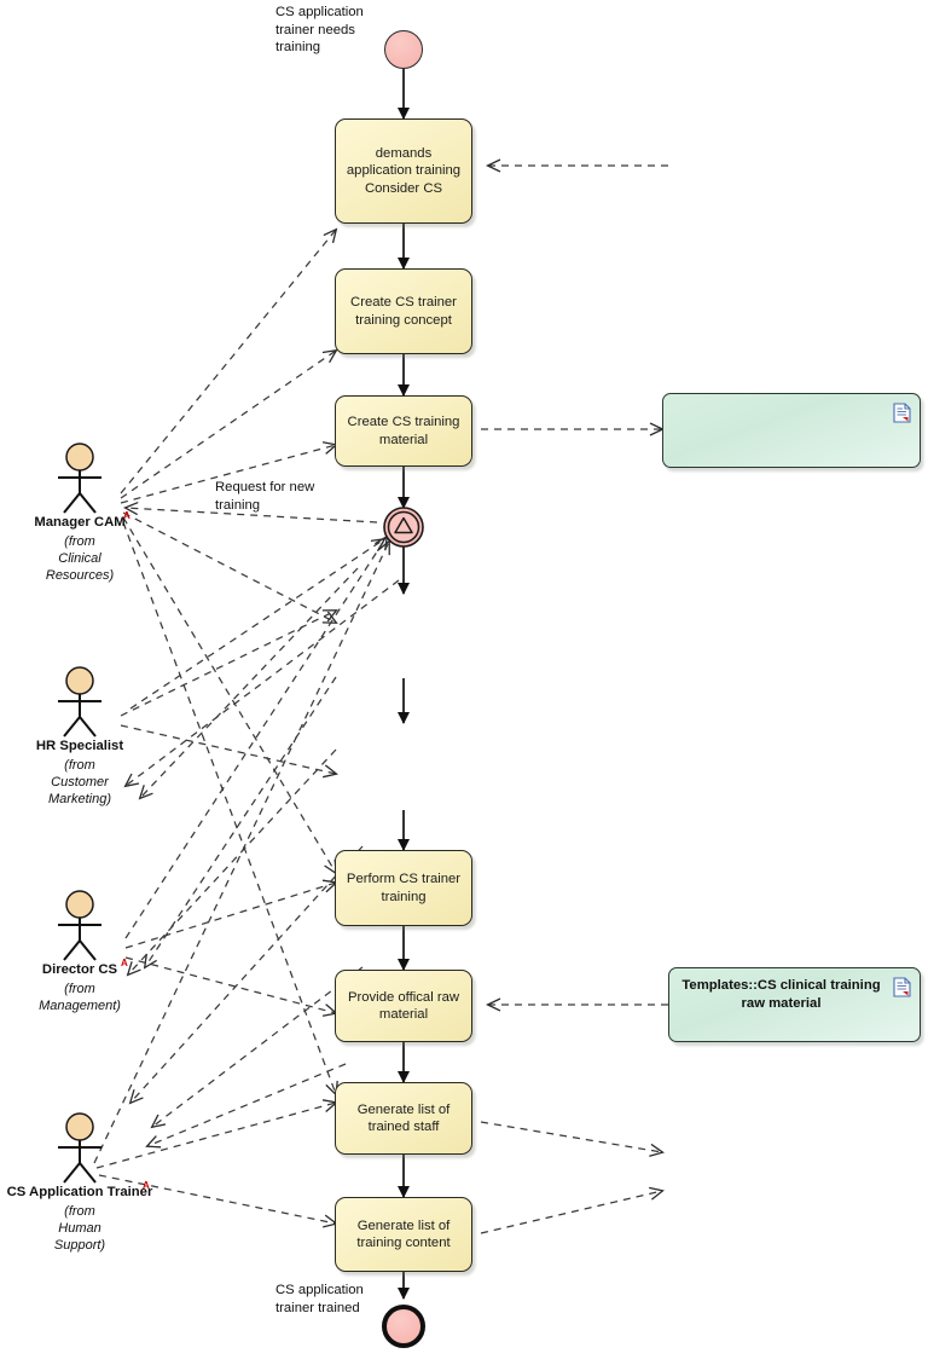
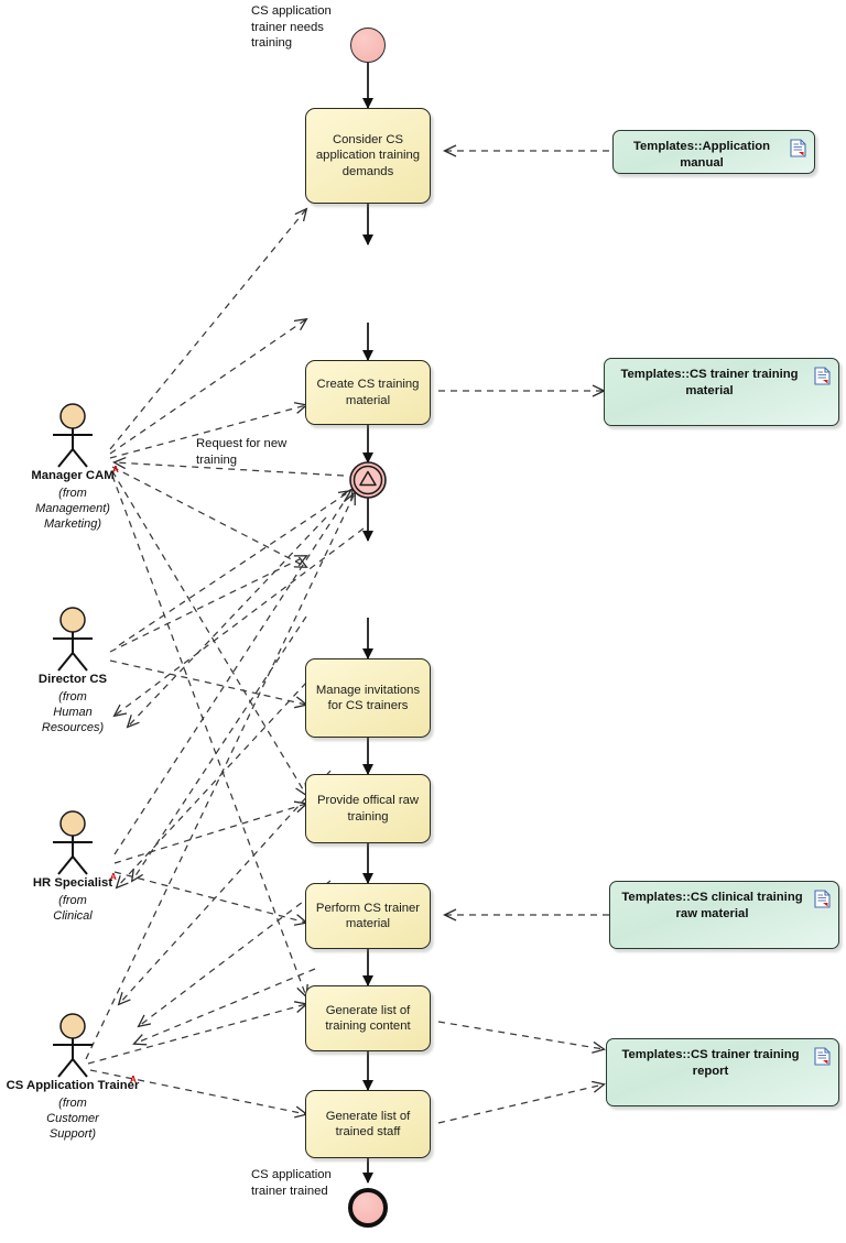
  CS application
  trainer needs
  training
- demands
+ Consider CS
  application training
- Consider CS
+ demands
- Create CS trainer
- training concept
  Create CS training
  material
  Request for new
  training
+ Manage invitations
+ for CS trainers
- Perform CS trainer
+ Provide offical raw
  training
- Provide offical raw
+ Perform CS trainer
  material
  Generate list of
- trained staff
+ training content
  Generate list of
- training content
+ trained staff
  CS application
  trainer trained
+ Templates::Application manual
+ Templates::CS trainer training material
  Templates::CS clinical training raw material
+ Templates::CS trainer training report
  Manager CAM
  A
  (from
- Clinical
+ Management)
- Resources)
+ Marketing)
- HR Specialist
+ Director CS
  (from
- Customer
+ Human
- Marketing)
+ Resources)
- Director CS
+ HR Specialist
  A
  (from
- Management)
+ Clinical
  CS Application Trainer
  A
  (from
- Human
+ Customer
  Support)
